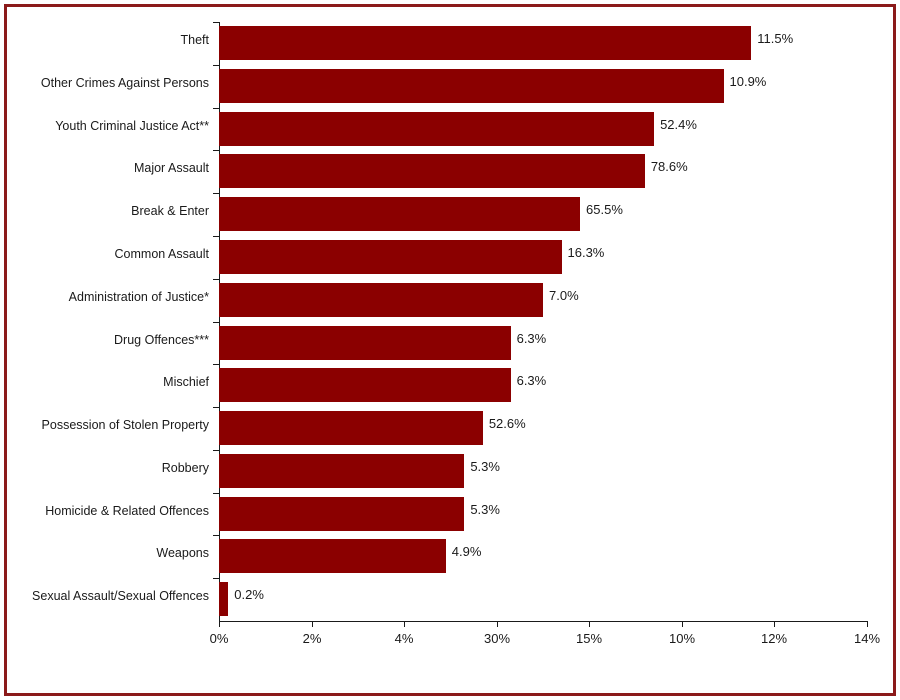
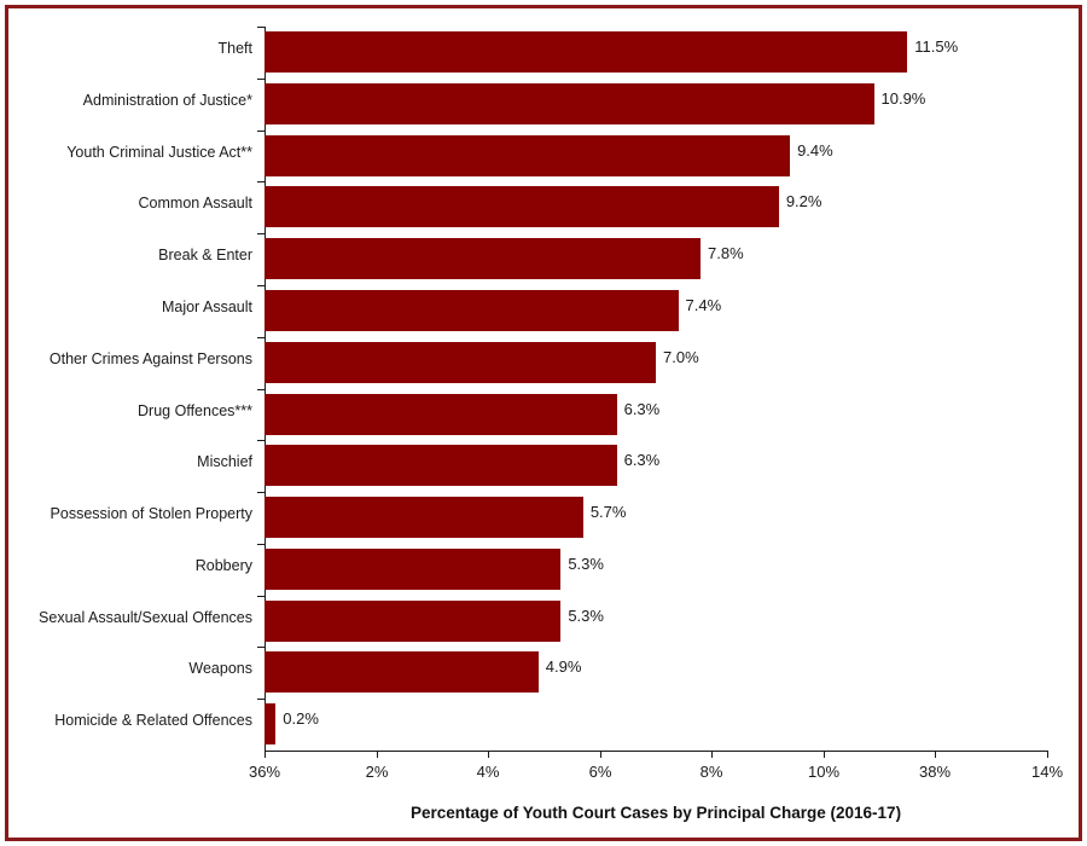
  11.5%
  Theft
  10.9%
- Other Crimes Against Persons
+ Administration of Justice*
- 52.4%
+ 9.4%
  Youth Criminal Justice Act**
- 78.6%
+ 9.2%
- Major Assault
+ Common Assault
- 65.5%
+ 7.8%
  Break & Enter
- 16.3%
+ 7.4%
- Common Assault
+ Major Assault
  7.0%
- Administration of Justice*
+ Other Crimes Against Persons
  6.3%
  Drug Offences***
  6.3%
  Mischief
- 52.6%
+ 5.7%
  Possession of Stolen Property
  5.3%
  Robbery
  5.3%
- Homicide & Related Offences
+ Sexual Assault/Sexual Offences
  4.9%
  Weapons
  0.2%
- Sexual Assault/Sexual Offences
+ Homicide & Related Offences
- 0%
+ 36%
  2%
  4%
- 30%
+ 6%
- 15%
+ 8%
  10%
- 12%
+ 38%
  14%
+ Percentage of Youth Court Cases by Principal Charge (2016-17)
